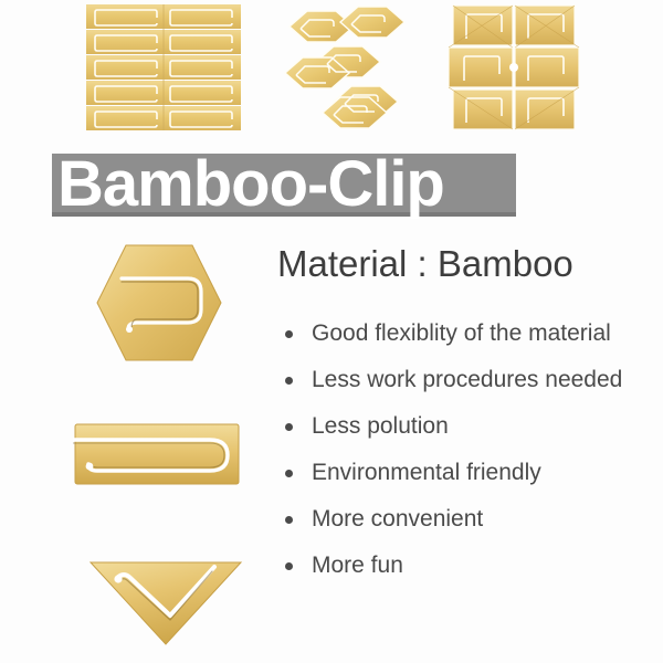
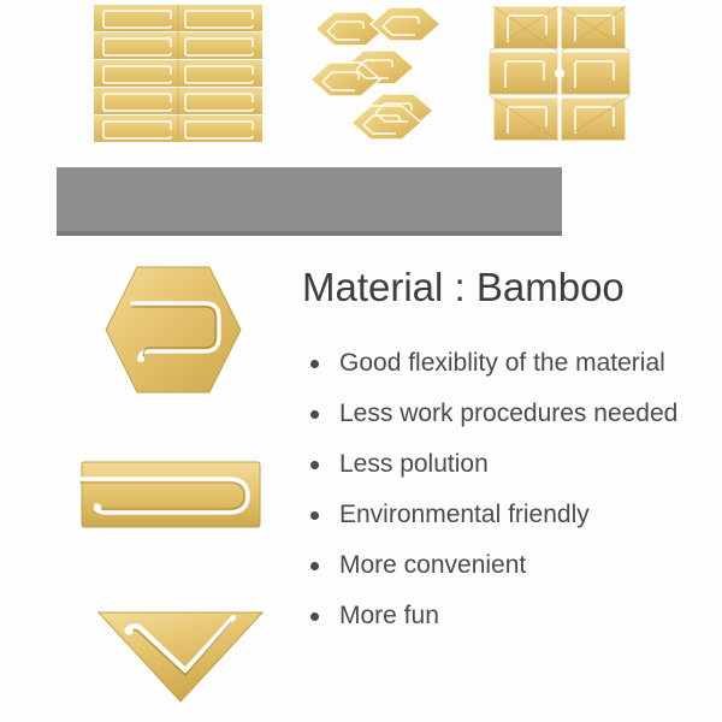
- Bamboo-Clip
  Material : Bamboo
  Good flexiblity of the material
  Less work procedures needed
  Less polution
  Environmental friendly
  More convenient
  More fun
